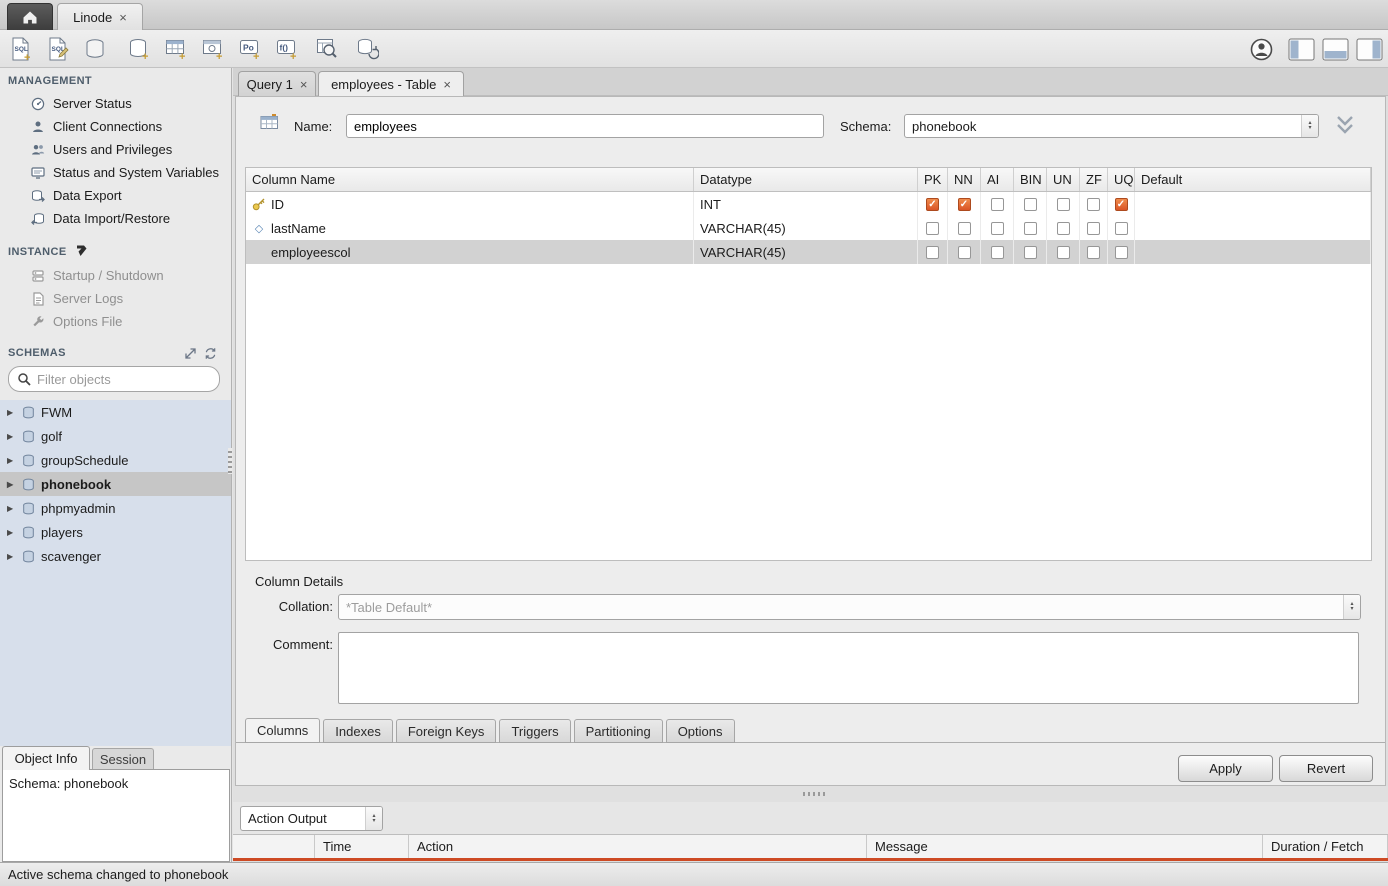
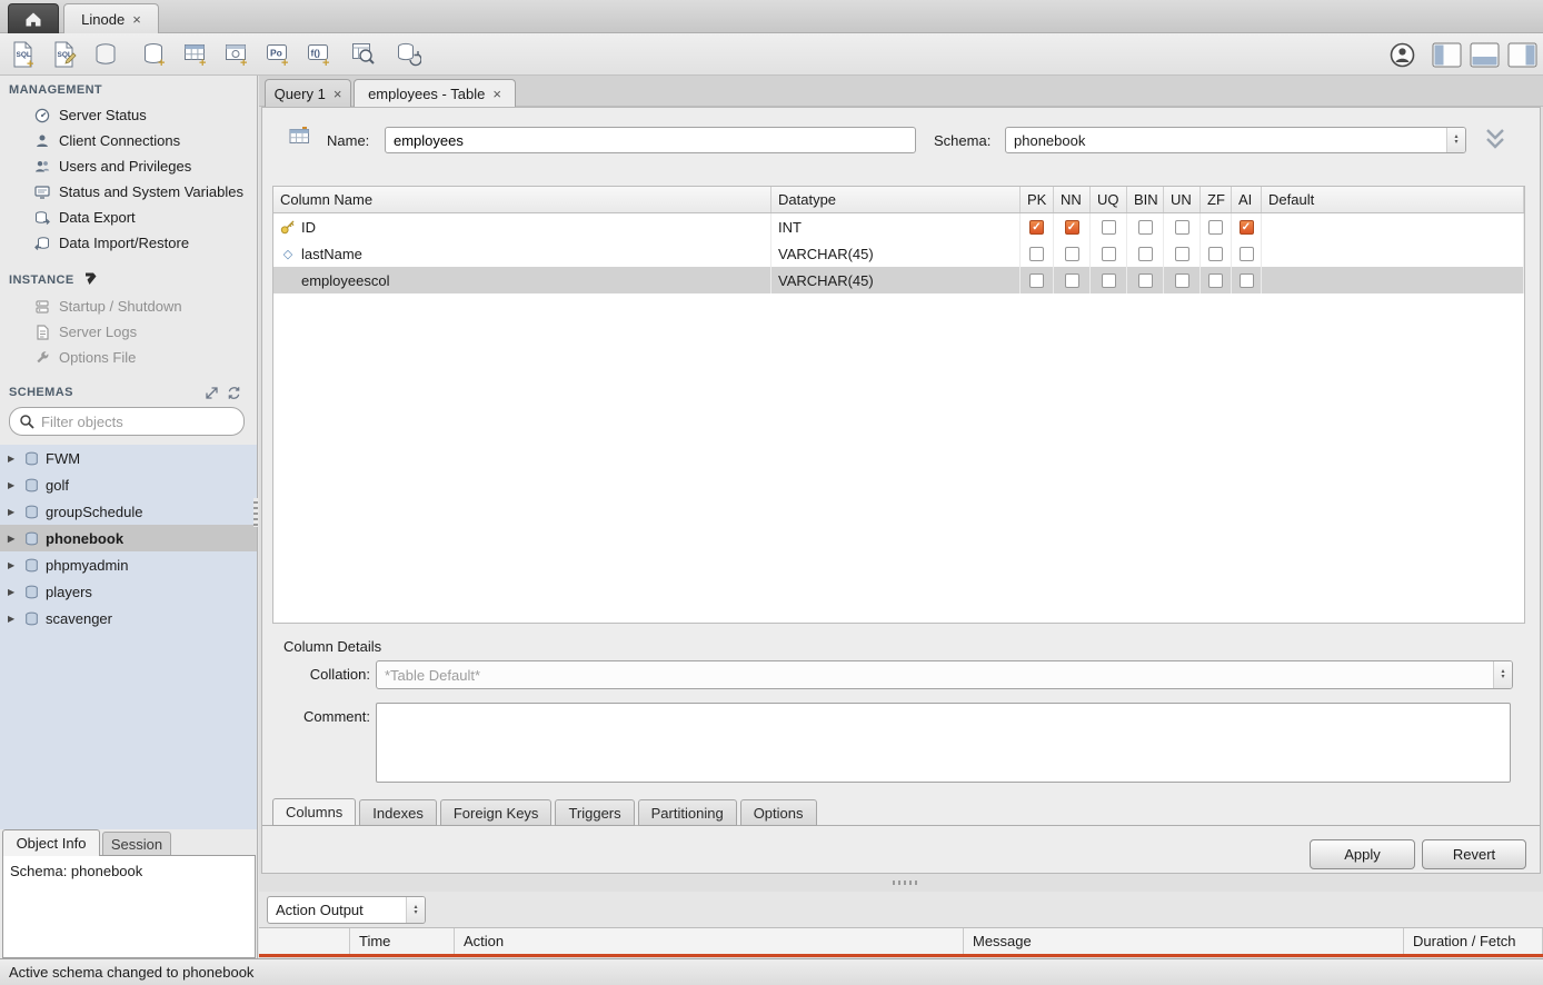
  Linode
  ×
  +
  +
  +
  +
  Po
  +
  f()
  +
  MANAGEMENT
  Server Status
  Client Connections
  Users and Privileges
  Status and System Variables
  Data Export
  Data Import/Restore
  INSTANCE
  Startup / Shutdown
  Server Logs
  Options File
  SCHEMAS
  Filter objects
  ▶
  FWM
  ▶
  golf
  ▶
  groupSchedule
  ▶
  phonebook
  ▶
  phpmyadmin
  ▶
  players
  ▶
  scavenger
  Object Info
  Session
  Schema: phonebook
  Query 1
  ×
  employees - Table
  ×
  Name:
  employees
  Schema:
  phonebook
  Column Name
  Datatype
  PK
  NN
- AI
+ UQ
  BIN
  UN
  ZF
- UQ
+ AI
  Default
  ID
  INT
  ◇
  lastName
  VARCHAR(45)
  employeescol
  VARCHAR(45)
  Column Details
  Collation:
  *Table Default*
  Comment:
  Columns
  Indexes
  Foreign Keys
  Triggers
  Partitioning
  Options
  Apply
  Revert
  Action Output
  Time
  Action
  Message
  Duration / Fetch
  Active schema changed to phonebook
